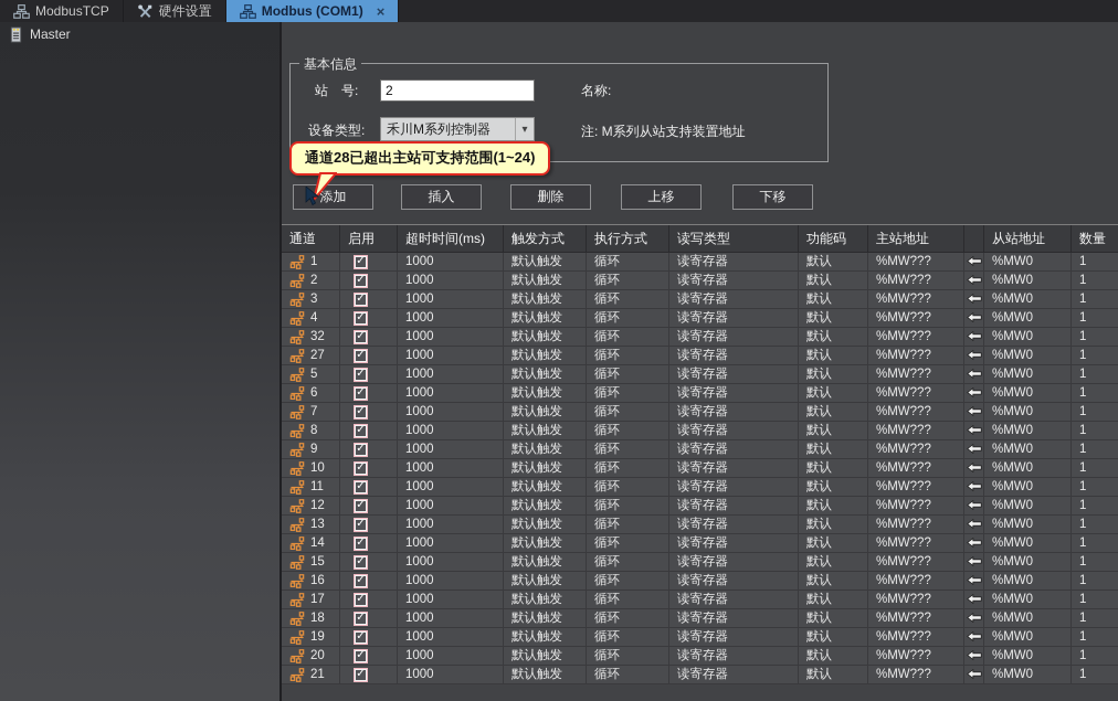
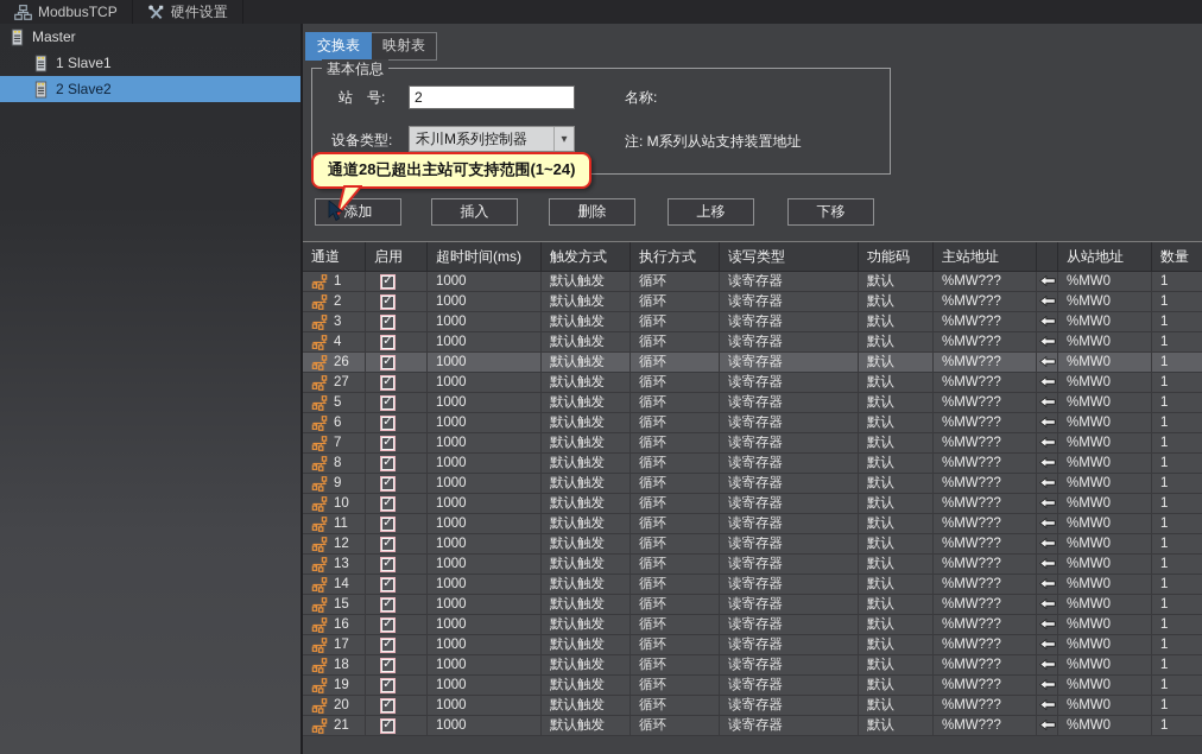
  ModbusTCP
  硬件设置
- Modbus (COM1)
- ×
  Master
+ 1 Slave1
+ 2 Slave2
+ 交换表
+ 映射表
  基本信息
  站 号:
  2
  名称:
  设备类型:
  禾川M系列控制器
  ▾
  注: M系列从站支持装置地址
  添加
  插入
  删除
  上移
  下移
  通道28已超出主站可支持范围(1~24)
  通道
  启用
  超时时间(ms)
  触发方式
  执行方式
  读写类型
  功能码
  主站地址
  从站地址
  数量
  1
  ✓
  1000
  默认触发
  循环
  读寄存器
  默认
  %MW???
  %MW0
  1
  2
  ✓
  1000
  默认触发
  循环
  读寄存器
  默认
  %MW???
  %MW0
  1
  3
  ✓
  1000
  默认触发
  循环
  读寄存器
  默认
  %MW???
  %MW0
  1
  4
  ✓
  1000
  默认触发
  循环
  读寄存器
  默认
  %MW???
  %MW0
  1
- 32
+ 26
  ✓
  1000
  默认触发
  循环
  读寄存器
  默认
  %MW???
  %MW0
  1
  27
  ✓
  1000
  默认触发
  循环
  读寄存器
  默认
  %MW???
  %MW0
  1
  5
  ✓
  1000
  默认触发
  循环
  读寄存器
  默认
  %MW???
  %MW0
  1
  6
  ✓
  1000
  默认触发
  循环
  读寄存器
  默认
  %MW???
  %MW0
  1
  7
  ✓
  1000
  默认触发
  循环
  读寄存器
  默认
  %MW???
  %MW0
  1
  8
  ✓
  1000
  默认触发
  循环
  读寄存器
  默认
  %MW???
  %MW0
  1
  9
  ✓
  1000
  默认触发
  循环
  读寄存器
  默认
  %MW???
  %MW0
  1
  10
  ✓
  1000
  默认触发
  循环
  读寄存器
  默认
  %MW???
  %MW0
  1
  11
  ✓
  1000
  默认触发
  循环
  读寄存器
  默认
  %MW???
  %MW0
  1
  12
  ✓
  1000
  默认触发
  循环
  读寄存器
  默认
  %MW???
  %MW0
  1
  13
  ✓
  1000
  默认触发
  循环
  读寄存器
  默认
  %MW???
  %MW0
  1
  14
  ✓
  1000
  默认触发
  循环
  读寄存器
  默认
  %MW???
  %MW0
  1
  15
  ✓
  1000
  默认触发
  循环
  读寄存器
  默认
  %MW???
  %MW0
  1
  16
  ✓
  1000
  默认触发
  循环
  读寄存器
  默认
  %MW???
  %MW0
  1
  17
  ✓
  1000
  默认触发
  循环
  读寄存器
  默认
  %MW???
  %MW0
  1
  18
  ✓
  1000
  默认触发
  循环
  读寄存器
  默认
  %MW???
  %MW0
  1
  19
  ✓
  1000
  默认触发
  循环
  读寄存器
  默认
  %MW???
  %MW0
  1
  20
  ✓
  1000
  默认触发
  循环
  读寄存器
  默认
  %MW???
  %MW0
  1
  21
  ✓
  1000
  默认触发
  循环
  读寄存器
  默认
  %MW???
  %MW0
  1
